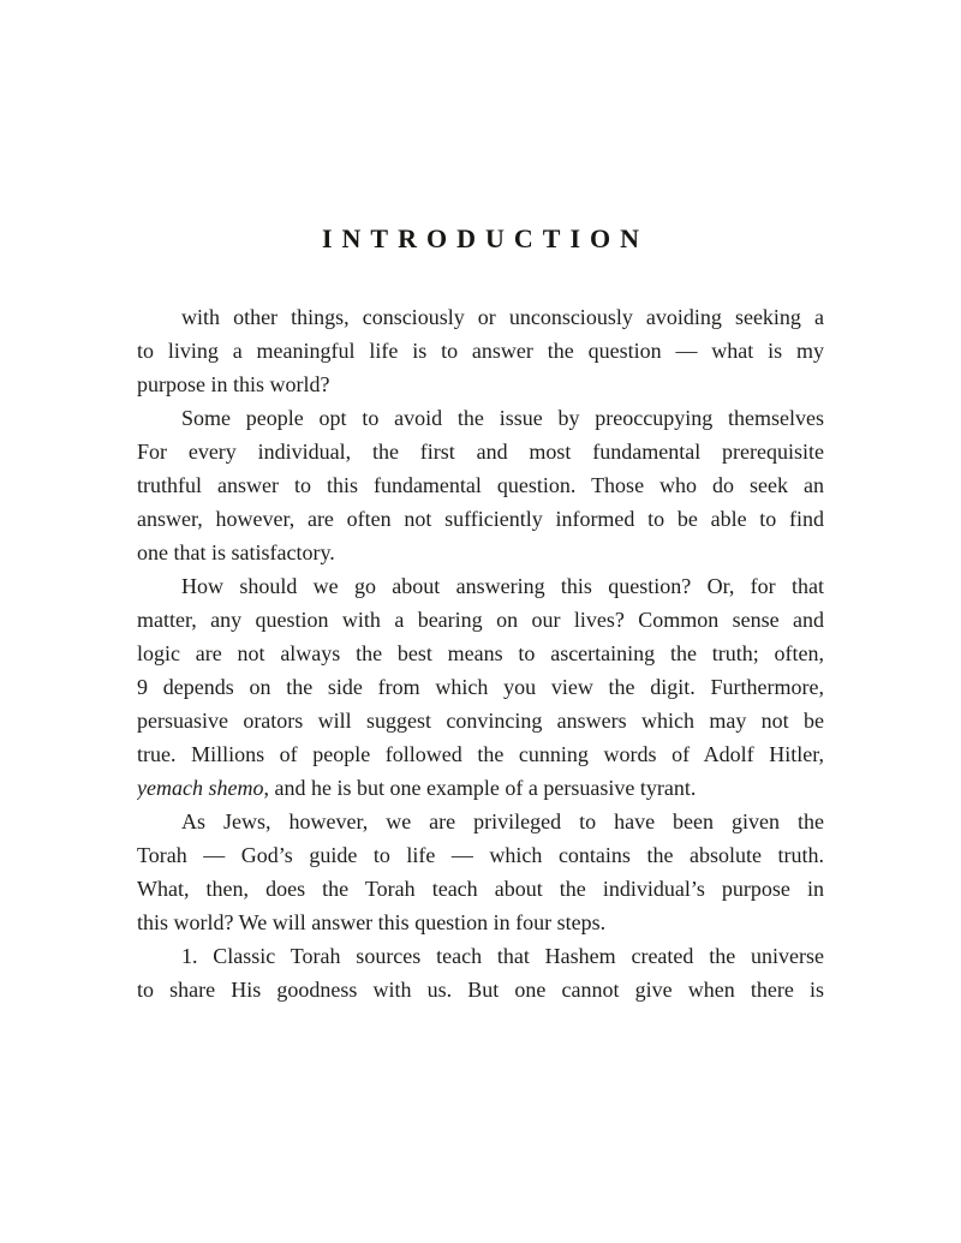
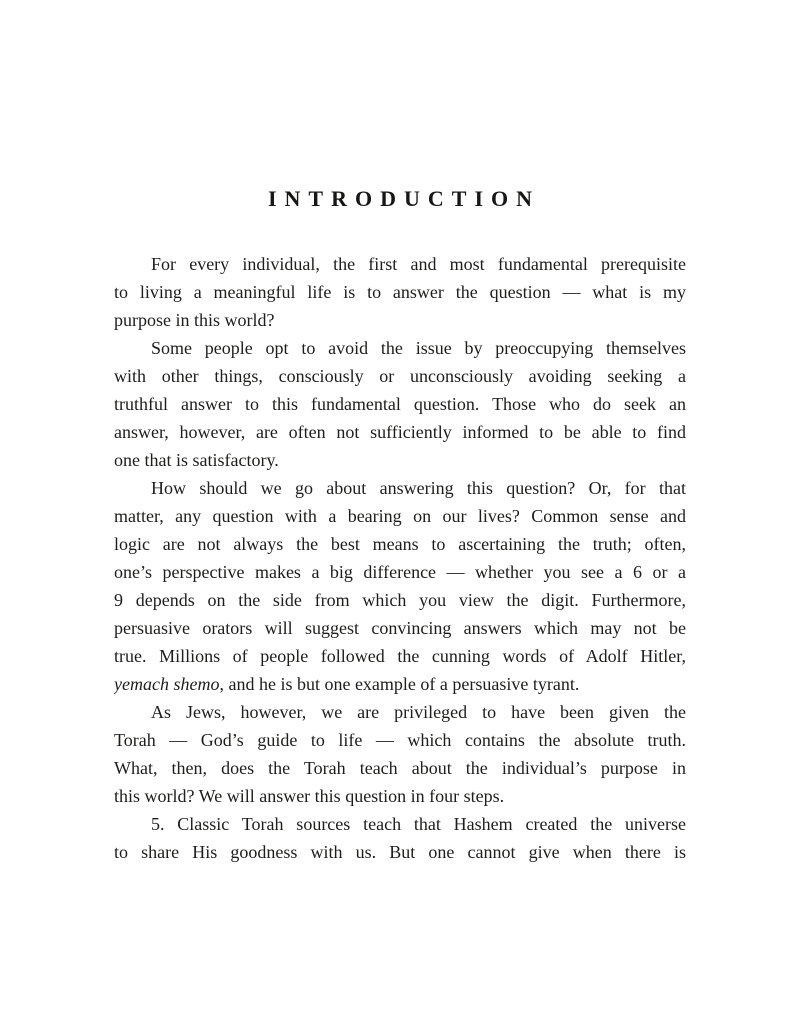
  INTRODUCTION
- with other things, consciously or unconsciously avoiding seeking a
+ For every individual, the first and most fundamental prerequisite
  to living a meaningful life is to answer the question — what is my
  purpose in this world?
  Some people opt to avoid the issue by preoccupying themselves
- For every individual, the first and most fundamental prerequisite
+ with other things, consciously or unconsciously avoiding seeking a
  truthful answer to this fundamental question. Those who do seek an
  answer, however, are often not sufficiently informed to be able to find
  one that is satisfactory.
  How should we go about answering this question? Or, for that
  matter, any question with a bearing on our lives? Common sense and
  logic are not always the best means to ascertaining the truth; often,
+ one’s perspective makes a big difference — whether you see a 6 or a
  9 depends on the side from which you view the digit. Furthermore,
  persuasive orators will suggest convincing answers which may not be
  true. Millions of people followed the cunning words of Adolf Hitler,
  yemach shemo, and he is but one example of a persuasive tyrant.
  As Jews, however, we are privileged to have been given the
  Torah — God’s guide to life — which contains the absolute truth.
  What, then, does the Torah teach about the individual’s purpose in
  this world? We will answer this question in four steps.
- 1. Classic Torah sources teach that Hashem created the universe
+ 5. Classic Torah sources teach that Hashem created the universe
  to share His goodness with us. But one cannot give when there is
